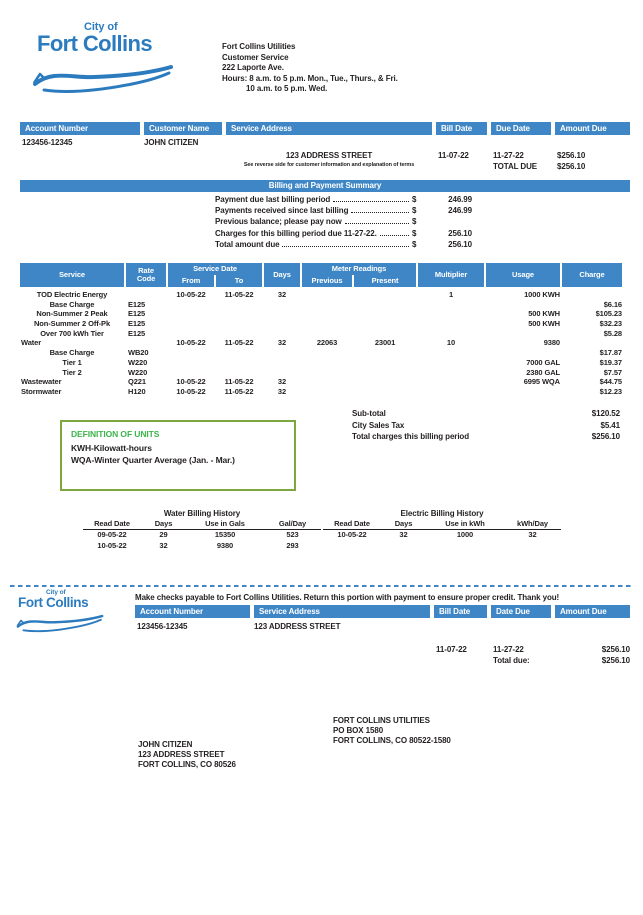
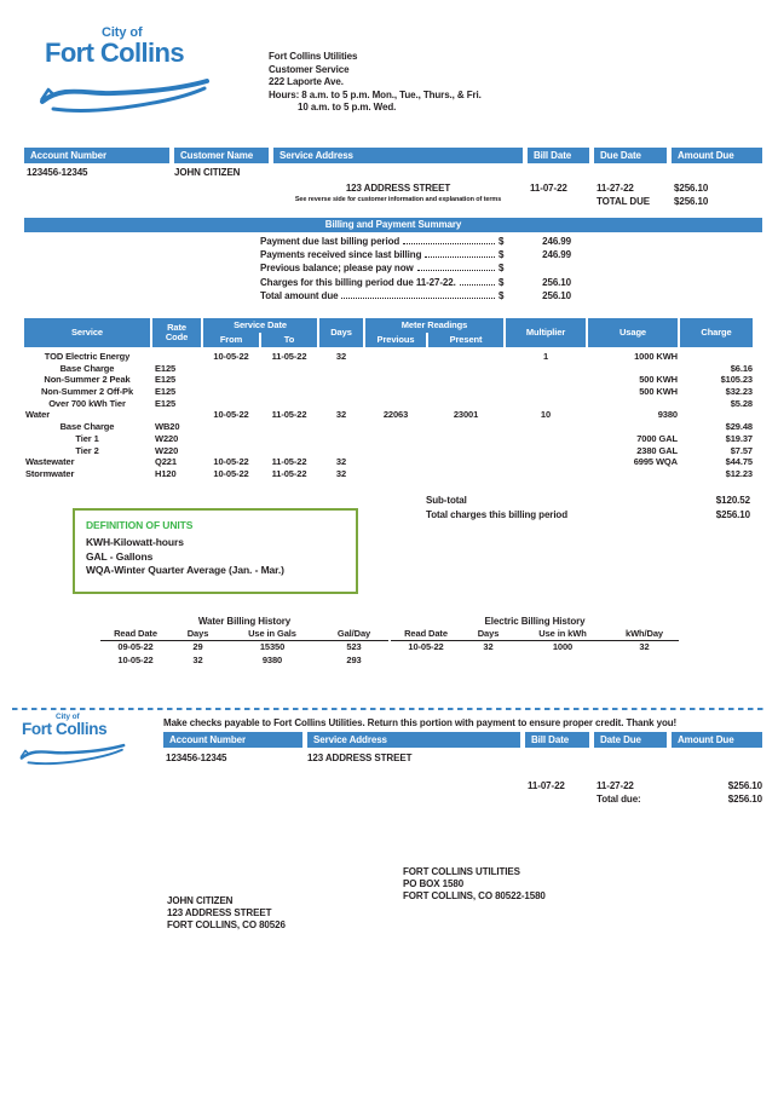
  City of
  Fort Collins
  Fort Collins Utilities
  Customer Service
  222 Laporte Ave.
  Hours: 8 a.m. to 5 p.m. Mon., Tue., Thurs., & Fri.
  10 a.m. to 5 p.m. Wed.
  Account Number
  Customer Name
  Service Address
  Bill Date
  Due Date
  Amount Due
  123456-12345
  JOHN CITIZEN
  123 ADDRESS STREET
  11-07-22
  11-27-22
  TOTAL DUE
  $256.10
  $256.10
  Billing and Payment Summary
  Payment due last billing period
  $
  246.99
  Payments received since last billing
  $
  246.99
  Previous balance; please pay now
  $
  Charges for this billing period due 11-27-22.
  $
  256.10
  Total amount due
  $
  256.10
  Service
  Rate Code
  Service Date
  From
  To
  Days
  Meter Readings
  Previous
  Present
  Multiplier
  Usage
  Charge
  TOD Electric Energy
  10-05-22
  11-05-22
  32
  1
  1000 KWH
  Base Charge
  E125
  $6.16
  Non-Summer 2 Peak
  E125
  500 KWH
  $105.23
  Non-Summer 2 Off-Pk
  E125
  500 KWH
  $32.23
  Over 700 kWh Tier
  E125
  $5.28
  Water
  10-05-22
  11-05-22
  32
  22063
  23001
  10
  9380
  Base Charge
  WB20
- $17.87
+ $29.48
  Tier 1
  W220
  7000 GAL
  $19.37
  Tier 2
  W220
  2380 GAL
  $7.57
  Wastewater
  Q221
  10-05-22
  11-05-22
  32
  6995 WQA
  $44.75
  Stormwater
  H120
  10-05-22
  11-05-22
  32
  $12.23
  Sub-total
  $120.52
- City Sales Tax
- $5.41
  Total charges this billing period
  $256.10
  DEFINITION OF UNITS
  KWH-Kilowatt-hours
+ GAL - Gallons
  WQA-Winter Quarter Average (Jan. - Mar.)
  Water Billing History
  Read Date
  Days
  Use in Gals
  Gal/Day
  09-05-22
  29
  15350
  523
  10-05-22
  32
  9380
  293
  Electric Billing History
  Read Date
  Days
  Use in kWh
  kWh/Day
  10-05-22
  32
  1000
  32
  Fort Collins
  Make checks payable to Fort Collins Utilities. Return this portion with payment to ensure proper credit. Thank you!
  Account Number
  Service Address
  Bill Date
  Date Due
  Amount Due
  123456-12345
  123 ADDRESS STREET
  11-07-22
  11-27-22
  $256.10
  Total due:
  $256.10
  FORT COLLINS UTILITIES
  PO BOX 1580
  FORT COLLINS, CO 80522-1580
  JOHN CITIZEN
  123 ADDRESS STREET
  FORT COLLINS, CO 80526
